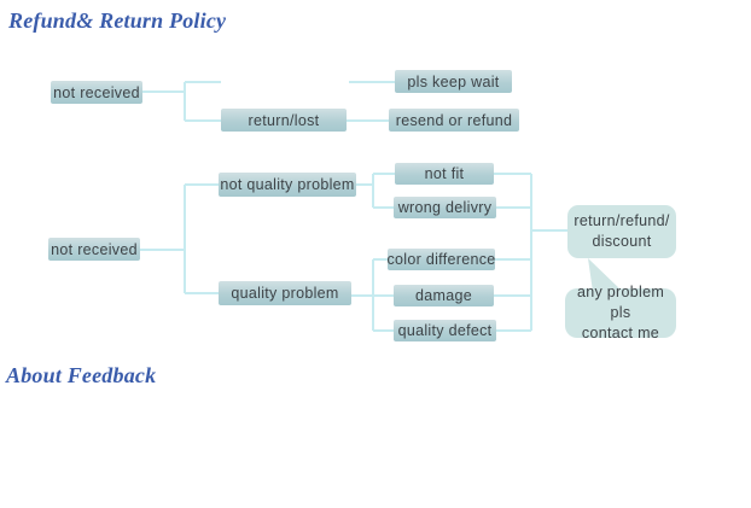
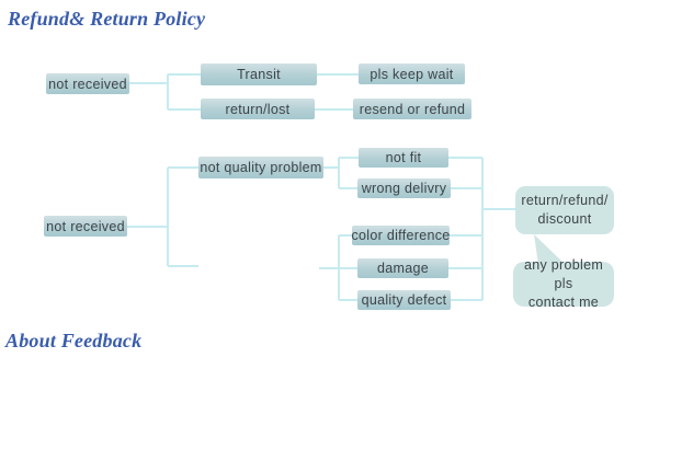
  Refund& Return Policy
  not received
+ Transit
  return/lost
  pls keep wait
  resend or refund
  not received
  not quality problem
- quality problem
  not fit
  wrong delivry
  color difference
  damage
  quality defect
  return/refund/
  discount
  any problem pls
  contact me
  About Feedback
